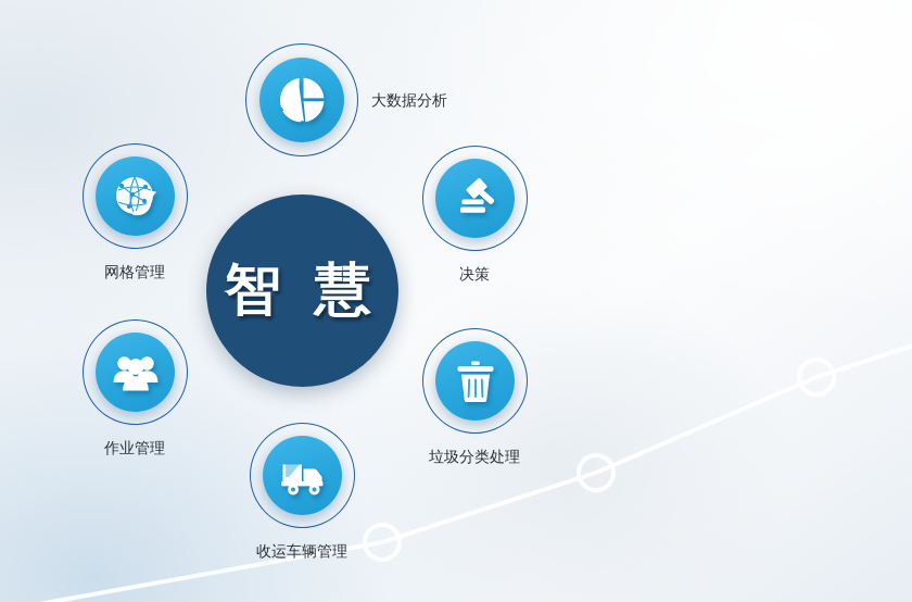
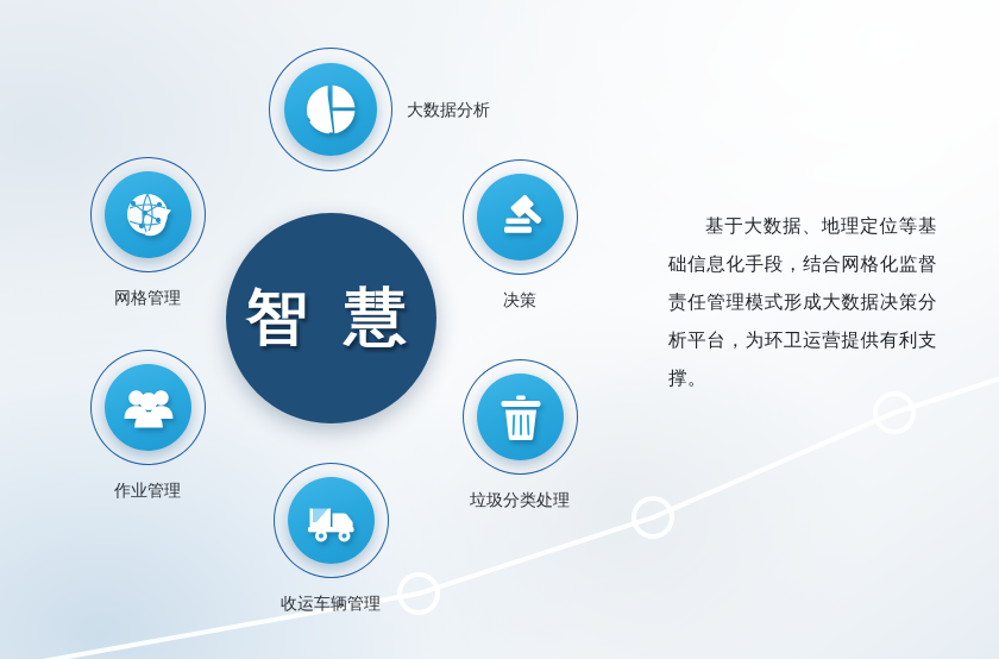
  智 慧
  大数据分析
  网格管理
  决策
  作业管理
  垃圾分类处理
  收运车辆管理
+ 基于大数据、地理定位等基础信息化手段，结合网格化监督责任管理模式形成大数据决策分析平台，为环卫运营提供有利支撑。
